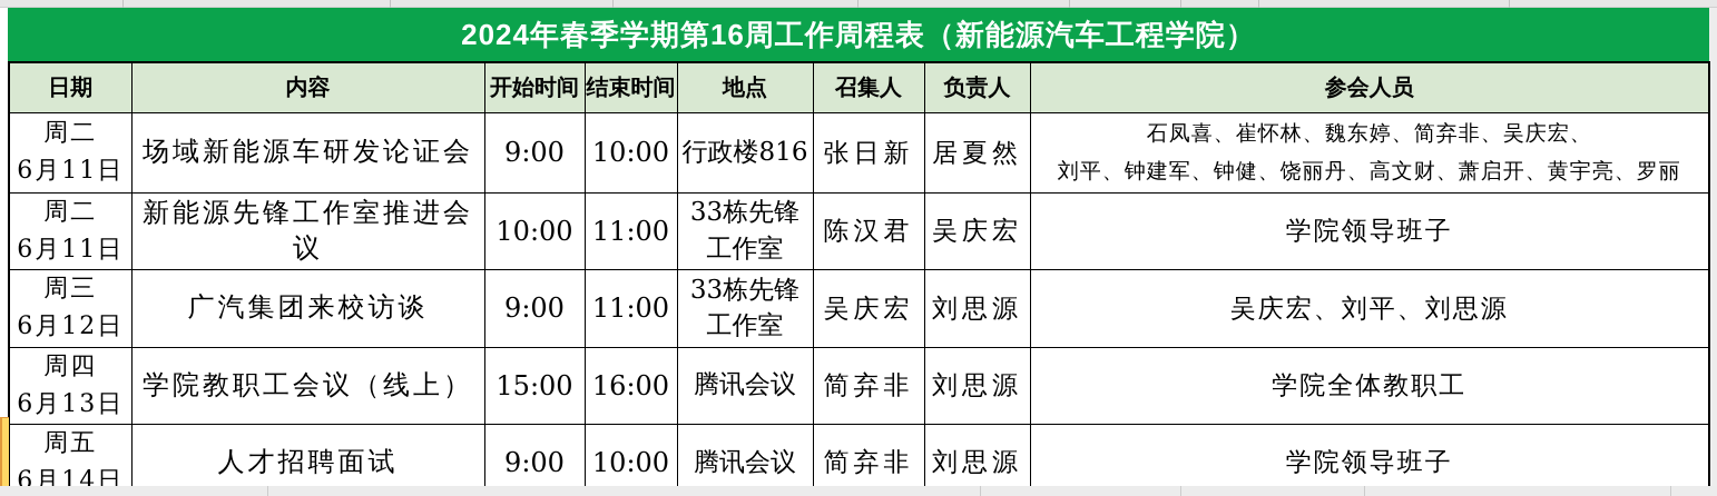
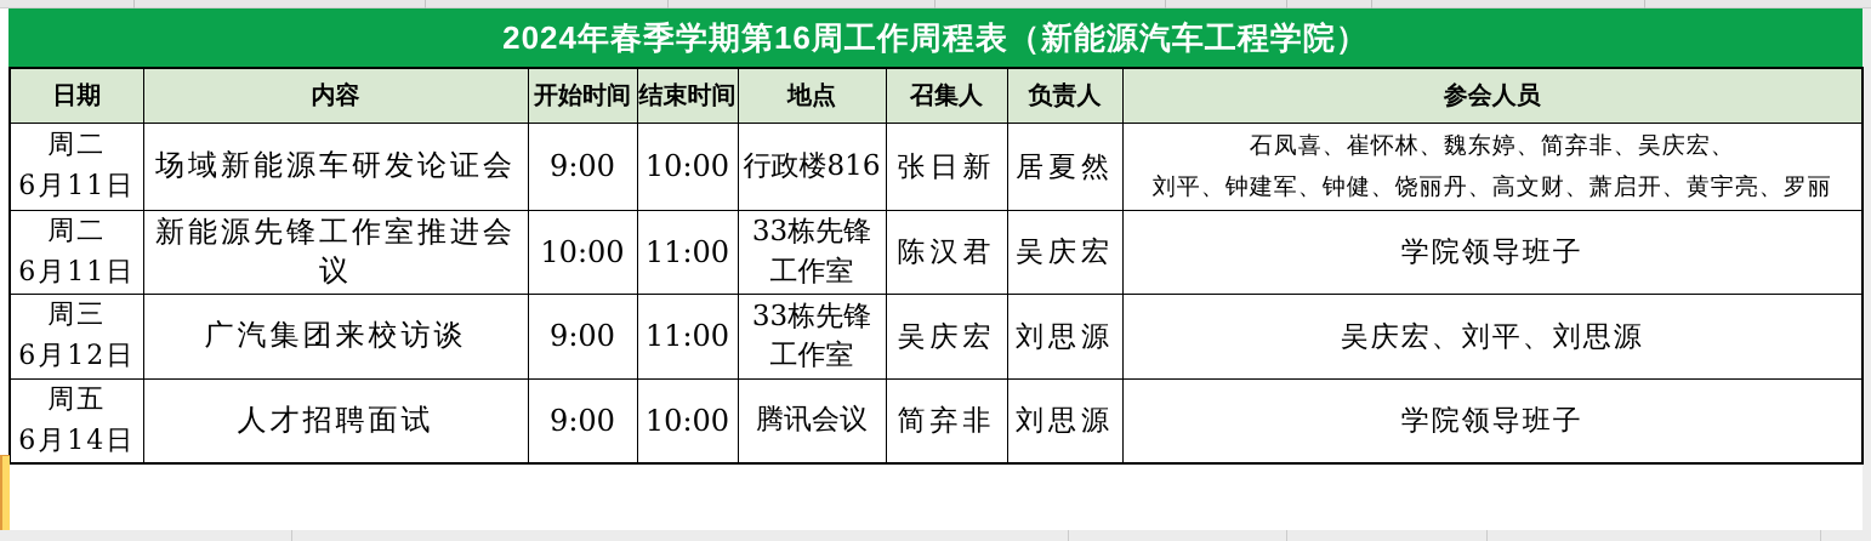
  2024年春季学期第16周工作周程表（新能源汽车工程学院）
  日期	内容	开始时间	结束时间	地点	召集人	负责人	参会人员
  周二 6月11日	场域新能源车研发论证会	9:00	10:00	行政楼816	张日新	居夏然	石凤喜、崔怀林、魏东婷、简弃非、吴庆宏、 刘平、钟建军、钟健、饶丽丹、高文财、萧启开、黄宇亮、罗丽
  周二 6月11日	新能源先锋工作室推进会议	10:00	11:00	33栋先锋 工作室	陈汉君	吴庆宏	学院领导班子
  周三 6月12日	广汽集团来校访谈	9:00	11:00	33栋先锋 工作室	吴庆宏	刘思源	吴庆宏、刘平、刘思源
- 周四 6月13日	学院教职工会议（线上）	15:00	16:00	腾讯会议	简弃非	刘思源	学院全体教职工
  周五 6月14日	人才招聘面试	9:00	10:00	腾讯会议	简弃非	刘思源	学院领导班子
